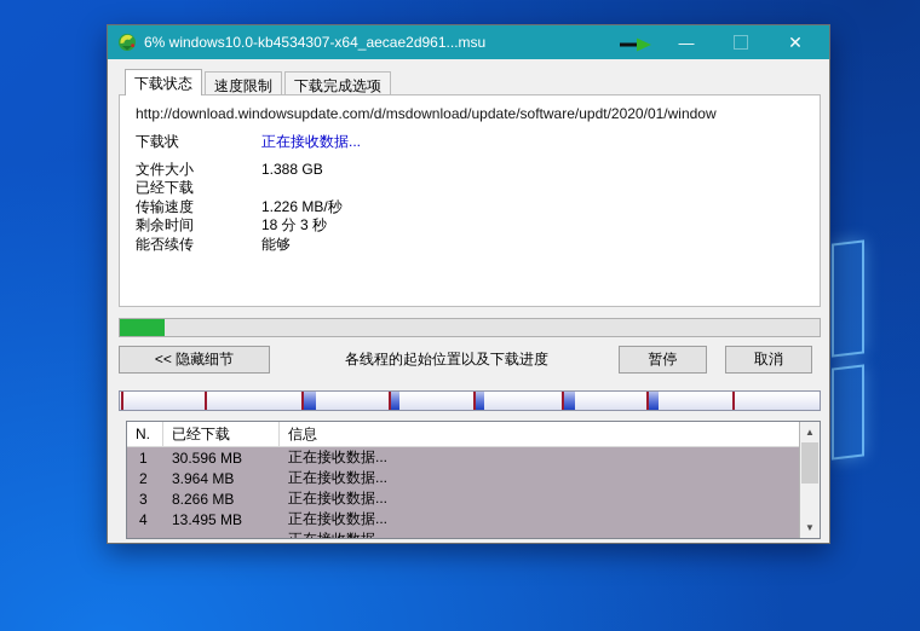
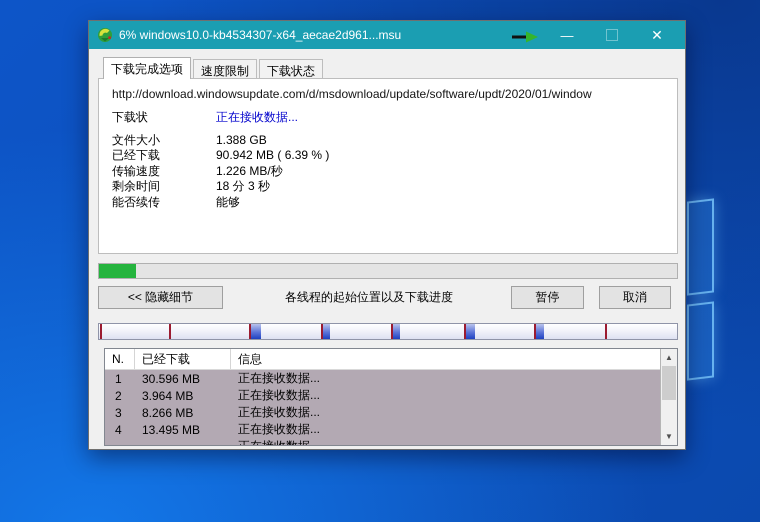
  6% windows10.0-kb4534307-x64_aecae2d961...msu
  —
  ✕
- 下载状态
+ 下载完成选项
  速度限制
- 下载完成选项
+ 下载状态
  http://download.windowsupdate.com/d/msdownload/update/software/updt/2020/01/window
  下载状
  正在接收数据...
  文件大小
  1.388 GB
  已经下载
+ 90.942 MB ( 6.39 % )
  传输速度
  1.226 MB/秒
  剩余时间
  18 分 3 秒
  能否续传
  能够
  << 隐藏细节
  各线程的起始位置以及下载进度
  暂停
  取消
  N.
  已经下载
  信息
  1
  30.596 MB
  正在接收数据...
  2
  3.964 MB
  正在接收数据...
  3
  8.266 MB
  正在接收数据...
  4
  13.495 MB
  正在接收数据...
  ▲
  ▼
